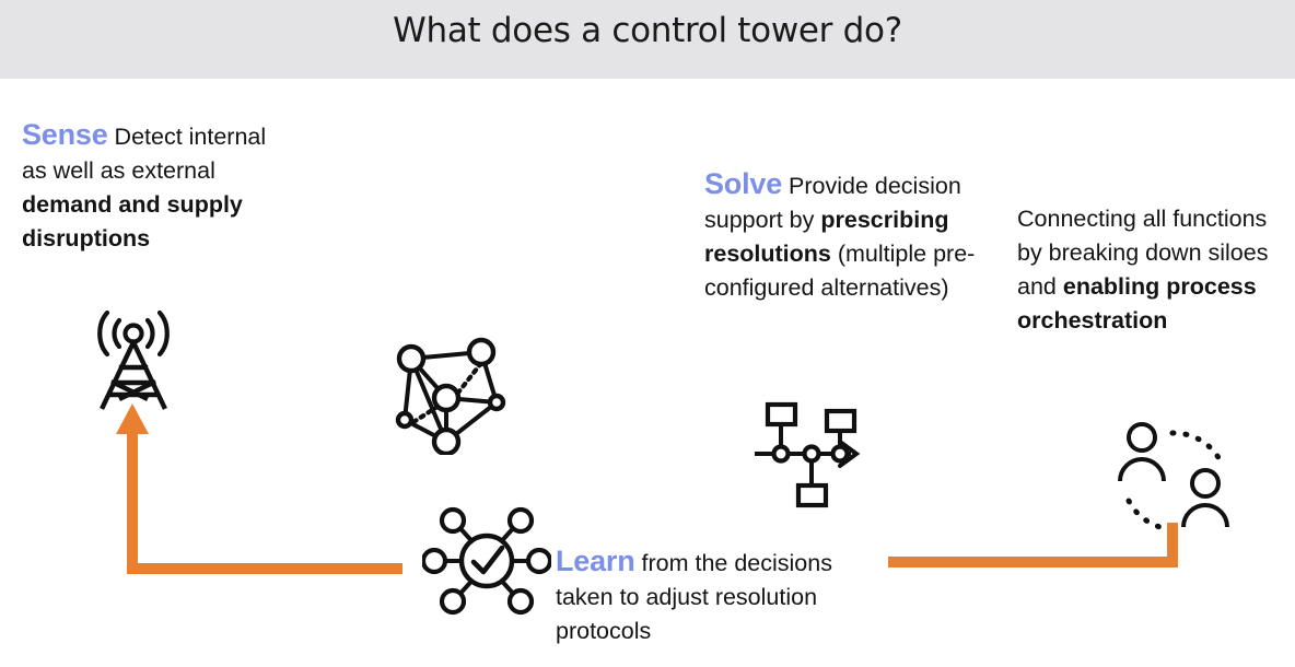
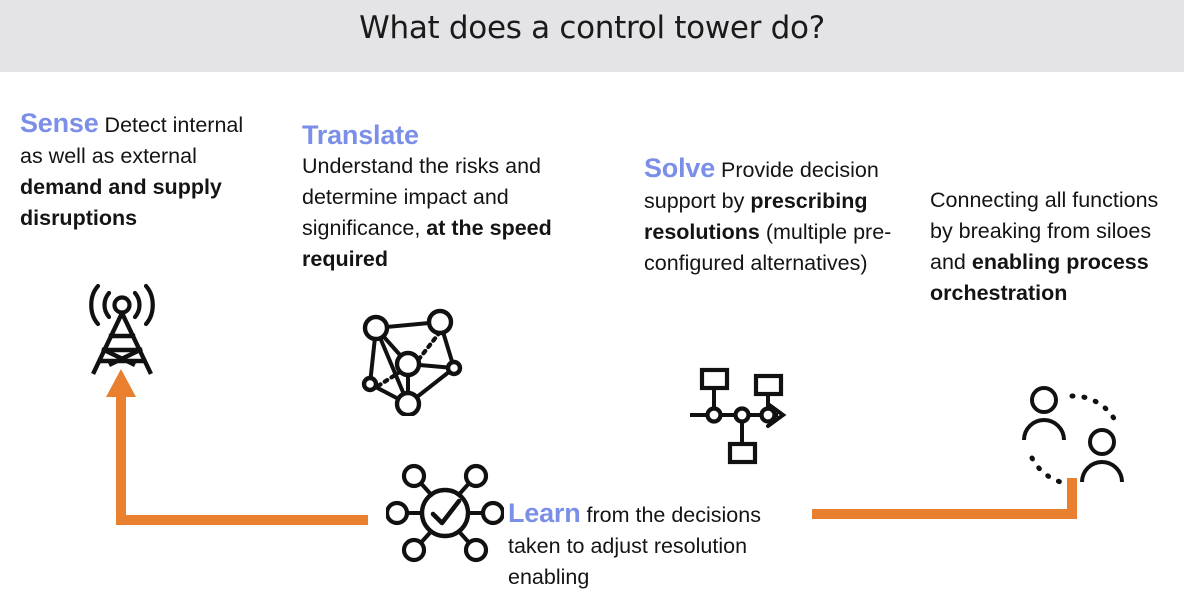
  What does a control tower do?
  Sense Detect internal as well as external demand and supply disruptions
+ Translate
+ Understand the risks and determine impact and significance, at the speed required
  Solve Provide decision support by prescribing resolutions (multiple pre-configured alternatives)
- Connecting all functions by breaking down siloes and enabling process orchestration
+ Connecting all functions by breaking from siloes and enabling process orchestration
- Learn from the decisions taken to adjust resolution protocols
+ Learn from the decisions taken to adjust resolution enabling
